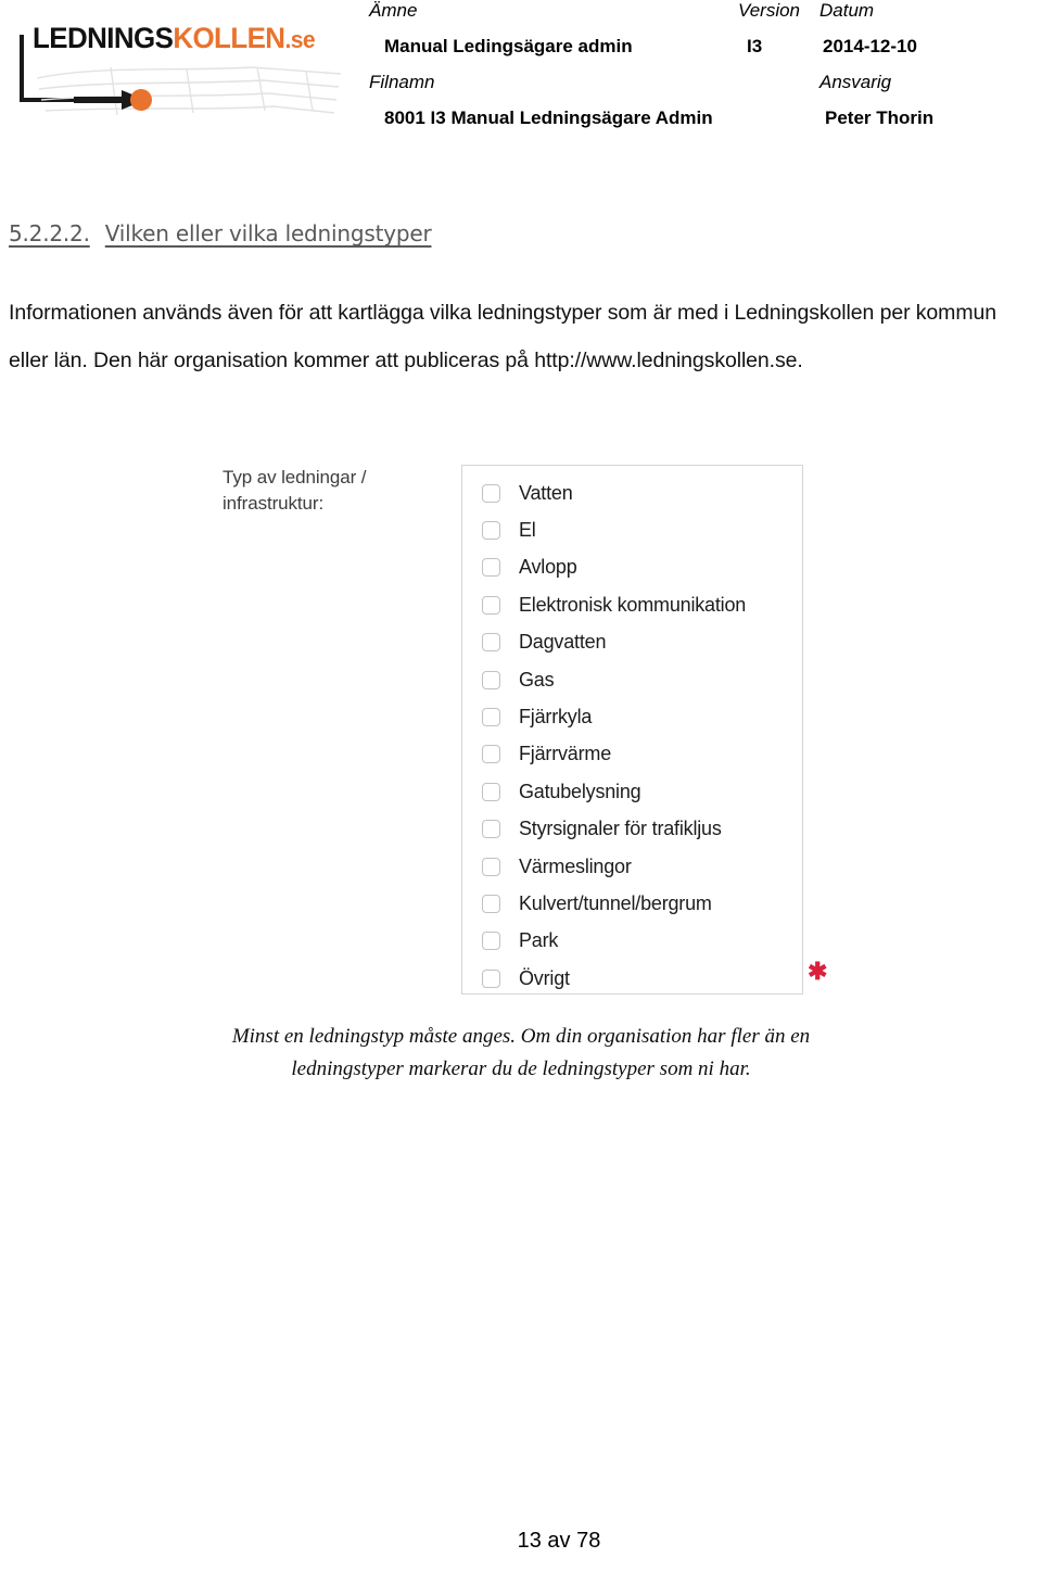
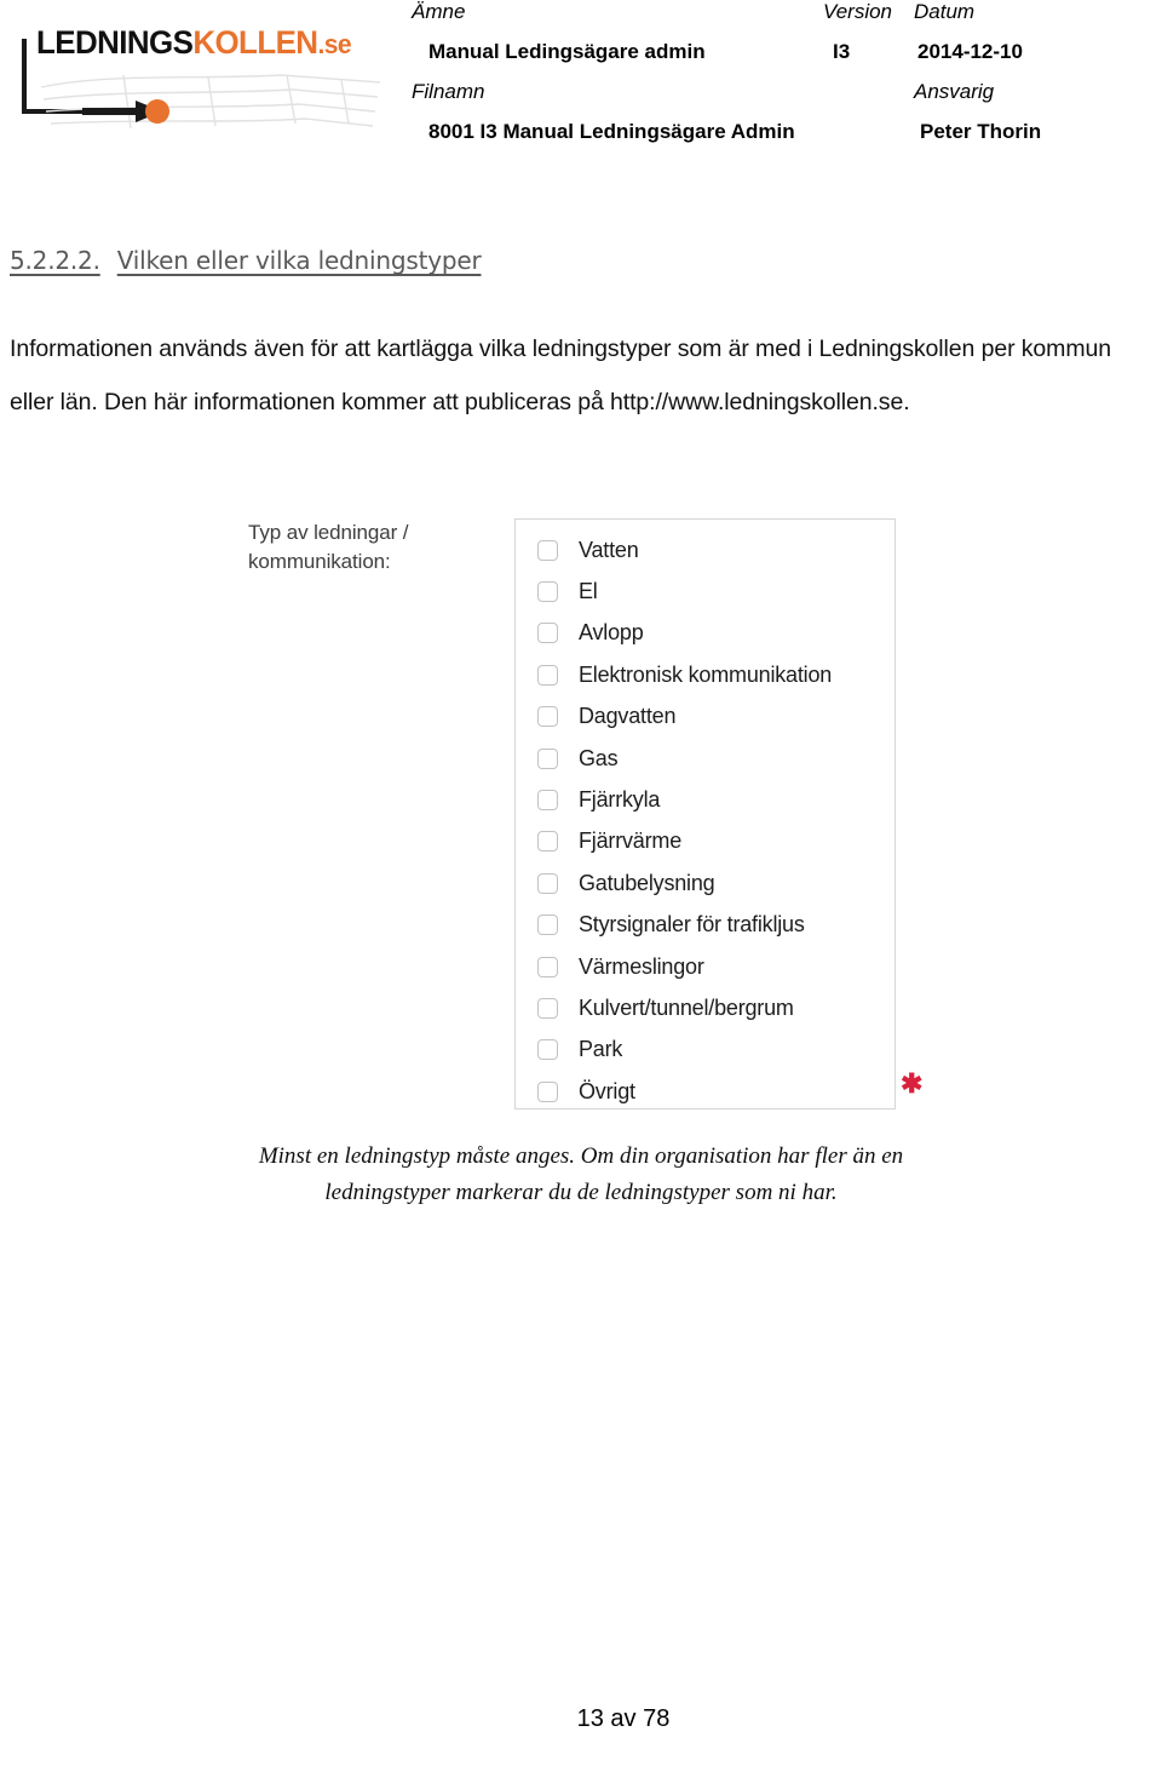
  LEDNINGSKOLLEN.se
  Ämne
  Version
  Datum
  Manual Ledingsägare admin
  I3
  2014-12-10
  Filnamn
  Ansvarig
  8001 I3 Manual Ledningsägare Admin
  Peter Thorin
  5.2.2.2. Vilken eller vilka ledningstyper
- Informationen används även för att kartlägga vilka ledningstyper som är med i Ledningskollen per kommun eller län. Den här organisation kommer att publiceras på http://www.ledningskollen.se.
+ Informationen används även för att kartlägga vilka ledningstyper som är med i Ledningskollen per kommun eller län. Den här informationen kommer att publiceras på http://www.ledningskollen.se.
- Typ av ledningar / infrastruktur:
+ Typ av ledningar / kommunikation:
  Vatten
  El
  Avlopp
  Elektronisk kommunikation
  Dagvatten
  Gas
  Fjärrkyla
  Fjärrvärme
  Gatubelysning
  Styrsignaler för trafikljus
  Värmeslingor
  Kulvert/tunnel/bergrum
  Park
  Övrigt
  ✱
  Minst en ledningstyp måste anges. Om din organisation har fler än en ledningstyper markerar du de ledningstyper som ni har.
  13 av 78
